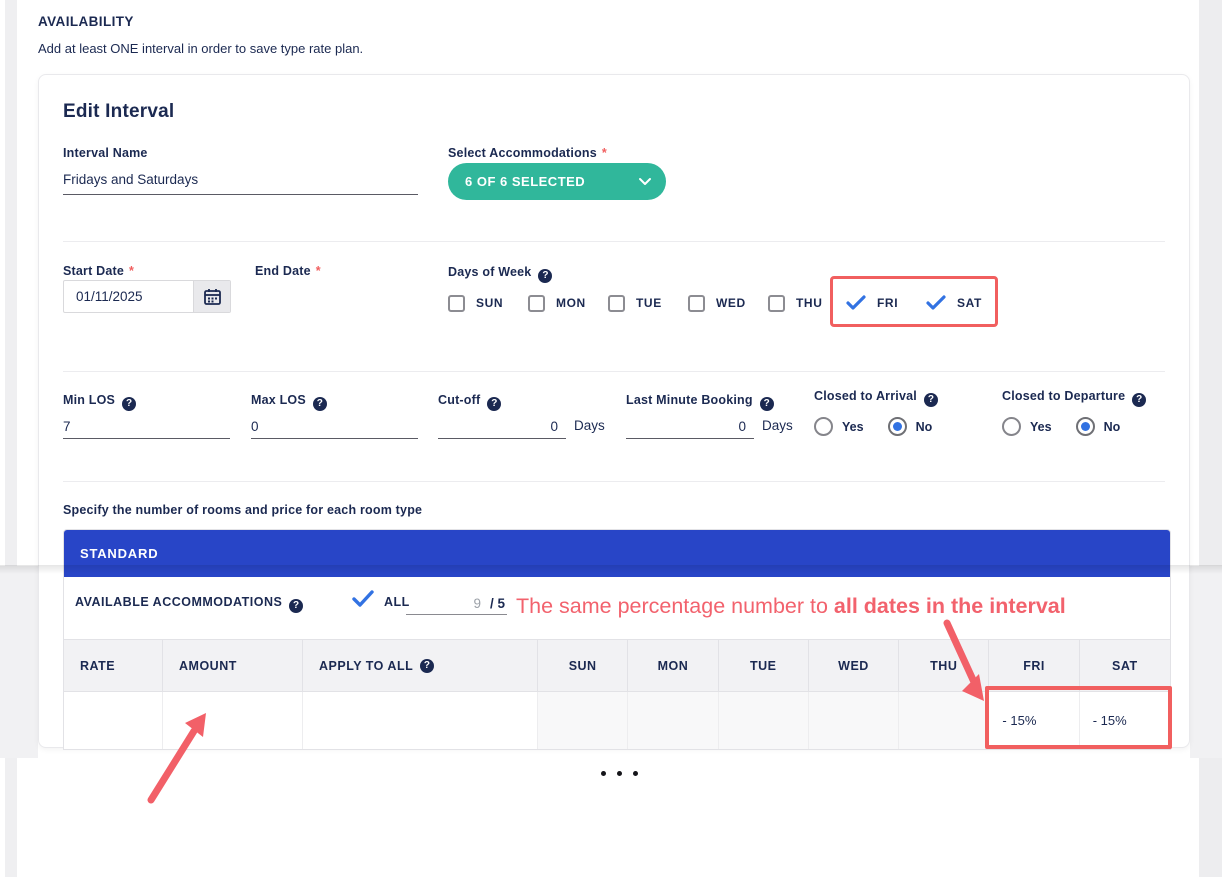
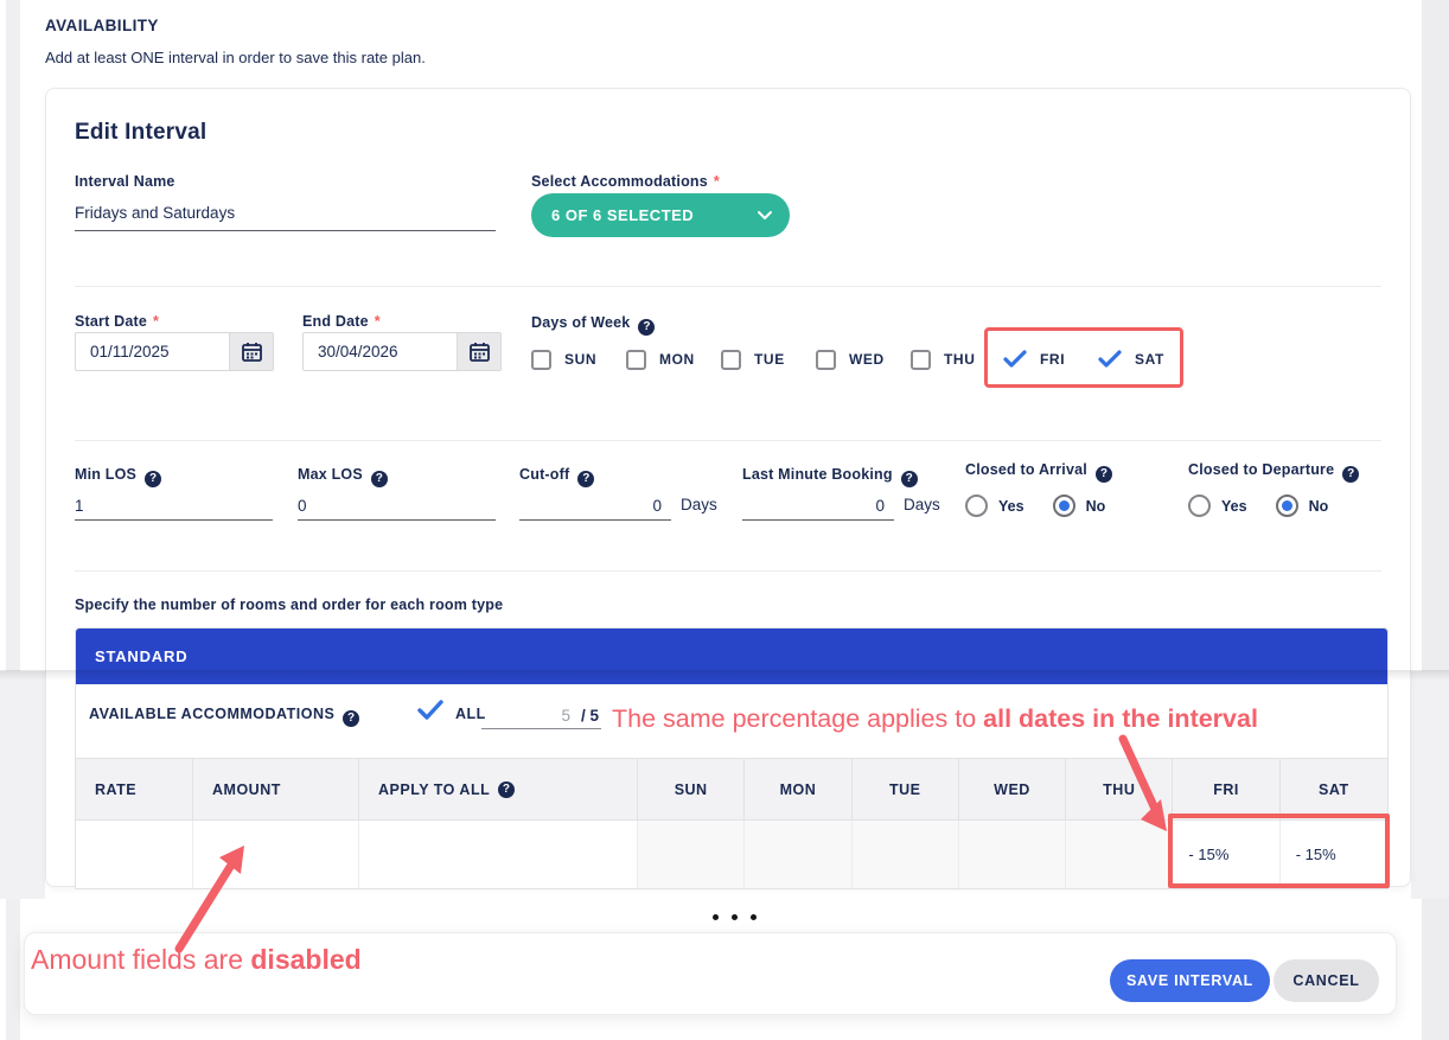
  AVAILABILITY
- Add at least ONE interval in order to save type rate plan.
+ Add at least ONE interval in order to save this rate plan.
  Edit Interval
  Interval Name
  Fridays and Saturdays
  Select Accommodations *
  6 OF 6 SELECTED
  Start Date *
  01/11/2025
  End Date *
+ 30/04/2026
  Days of Week ?
  SUN
  MON
  TUE
  WED
  THU
  FRI
  SAT
  Min LOS ?
- 7
+ 1
  Max LOS ?
  0
  Cut-off ?
  0
  Days
  Last Minute Booking ?
  0
  Days
  Closed to Arrival ?
  Yes
  No
  Closed to Departure ?
  Yes
  No
- Specify the number of rooms and price for each room type
+ Specify the number of rooms and order for each room type
  STANDARD
  AVAILABLE ACCOMMODATIONS ?
  ALL
- 9
+ 5
  / 5
  RATE
  AMOUNT
  APPLY TO ALL
  ?
  SUN
  MON
  TUE
  WED
  THU
  FRI
  SAT
  - 15%
  - 15%
- The same percentage number to all dates in the interval
+ The same percentage applies to all dates in the interval
+ Amount fields are disabled
+ SAVE INTERVAL
+ CANCEL
